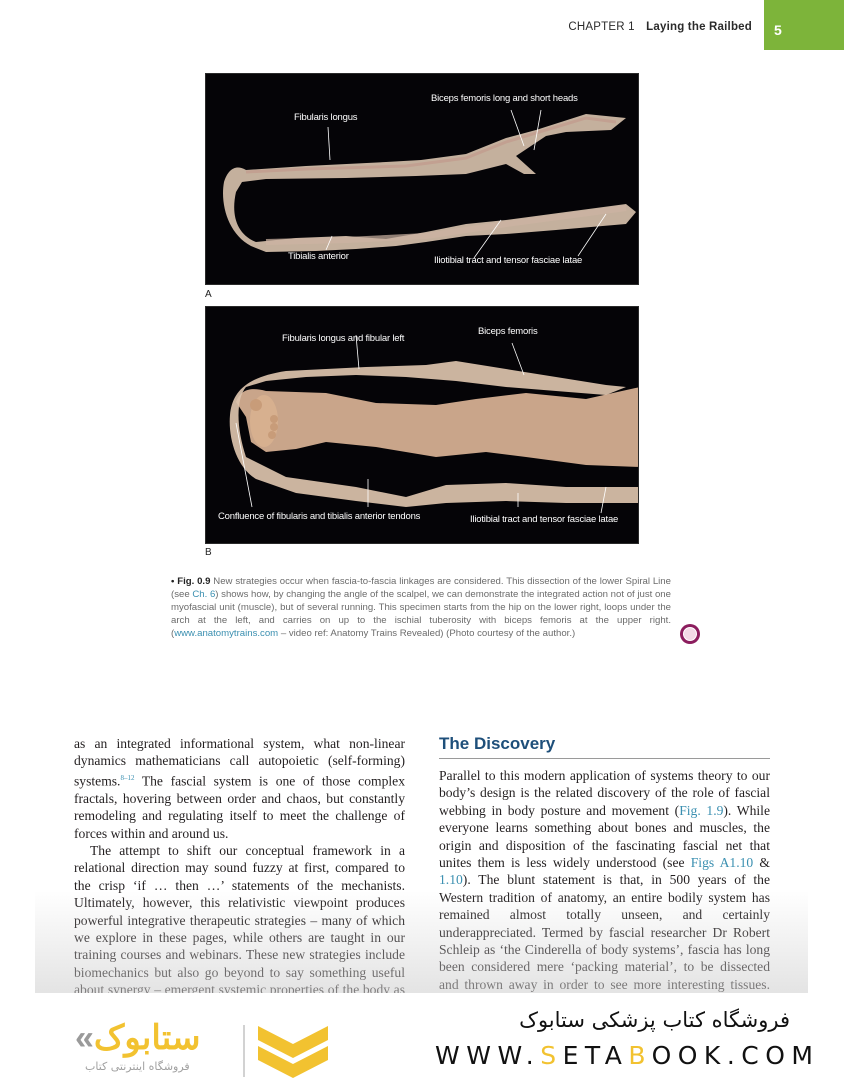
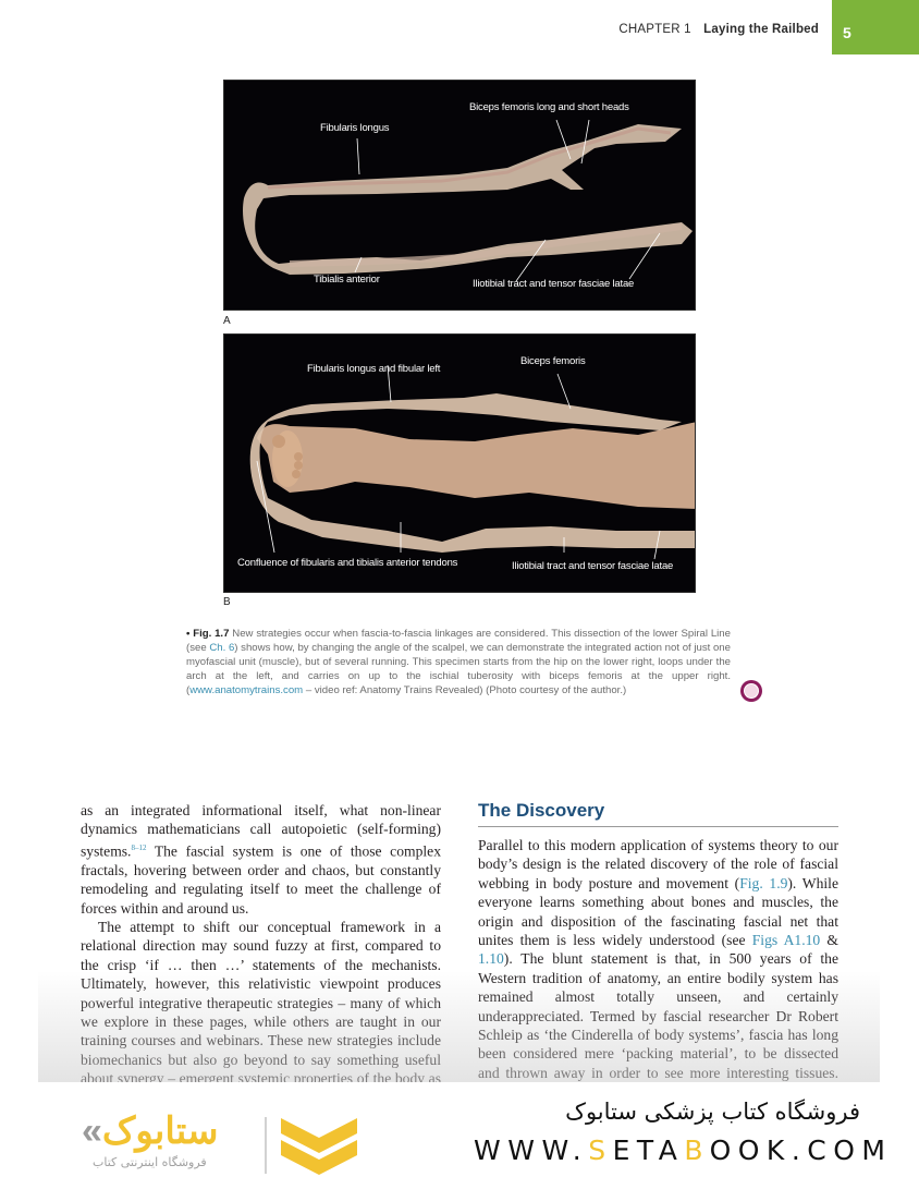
  CHAPTER 1 Laying the Railbed
  5
  Biceps femoris long and short heads
  Fibularis longus
  Tibialis anterior
  Iliotibial tract and tensor fasciae latae
  A
  Fibularis longus and fibular left
  Biceps femoris
  Confluence of fibularis and tibialis anterior tendons
  Iliotibial tract and tensor fasciae latae
  B
- • Fig. 0.9 New strategies occur when fascia-to-fascia linkages are considered. This dissection of the lower Spiral Line (see Ch. 6) shows how, by changing the angle of the scalpel, we can demonstrate the integrated action not of just one myofascial unit (muscle), but of several running. This specimen starts from the hip on the lower right, loops under the arch at the left, and carries on up to the ischial tuberosity with biceps femoris at the upper right. (www.anatomytrains.com – video ref: Anatomy Trains Revealed) (Photo courtesy of the author.)
+ • Fig. 1.7 New strategies occur when fascia-to-fascia linkages are considered. This dissection of the lower Spiral Line (see Ch. 6) shows how, by changing the angle of the scalpel, we can demonstrate the integrated action not of just one myofascial unit (muscle), but of several running. This specimen starts from the hip on the lower right, loops under the arch at the left, and carries on up to the ischial tuberosity with biceps femoris at the upper right. (www.anatomytrains.com – video ref: Anatomy Trains Revealed) (Photo courtesy of the author.)
- as an integrated informational system, what non-linear dynamics mathematicians call autopoietic (self-forming) systems.8–12 The fascial system is one of those complex fractals, hovering between order and chaos, but constantly remodeling and regulating itself to meet the challenge of forces within and around us.
+ as an integrated informational itself, what non-linear dynamics mathematicians call autopoietic (self-forming) systems.8–12 The fascial system is one of those complex fractals, hovering between order and chaos, but constantly remodeling and regulating itself to meet the challenge of forces within and around us.
  The Discovery
  « ستابوک
  فروشگاه اینترنتی کتاب
  فروشگاه کتاب پزشکی ستابوک
  WWW.SETABOOK.COM
